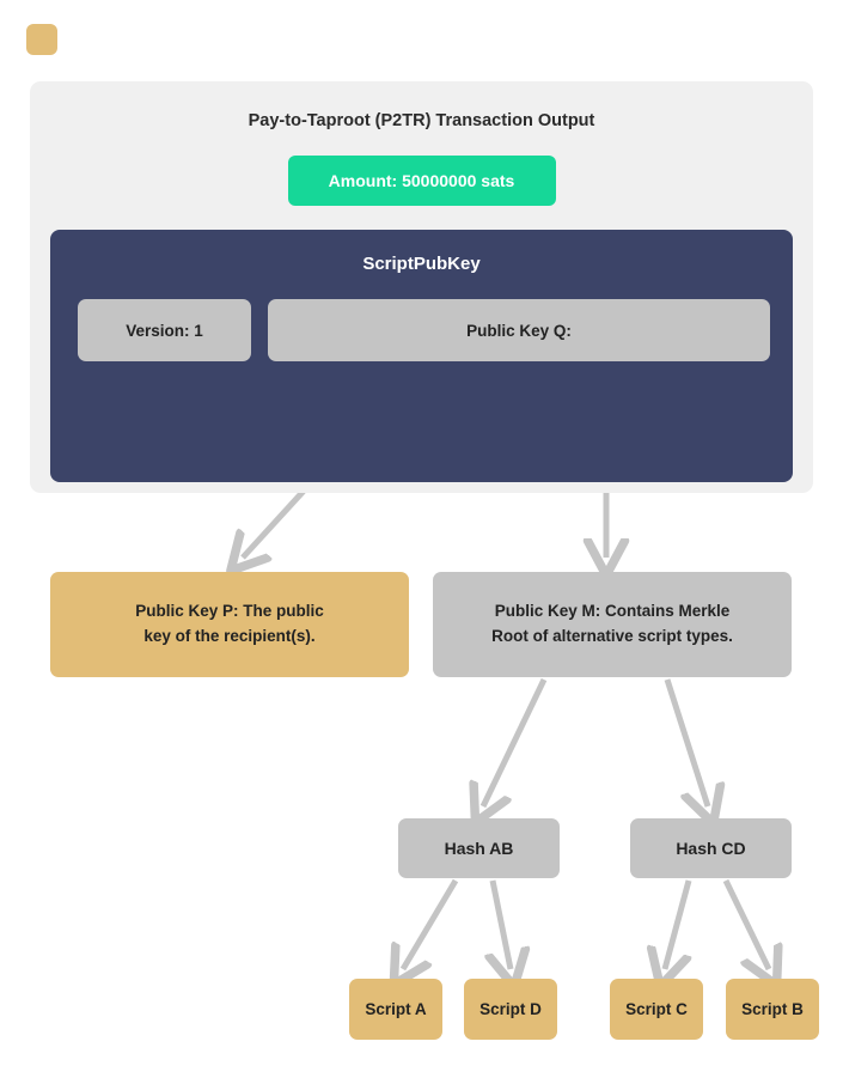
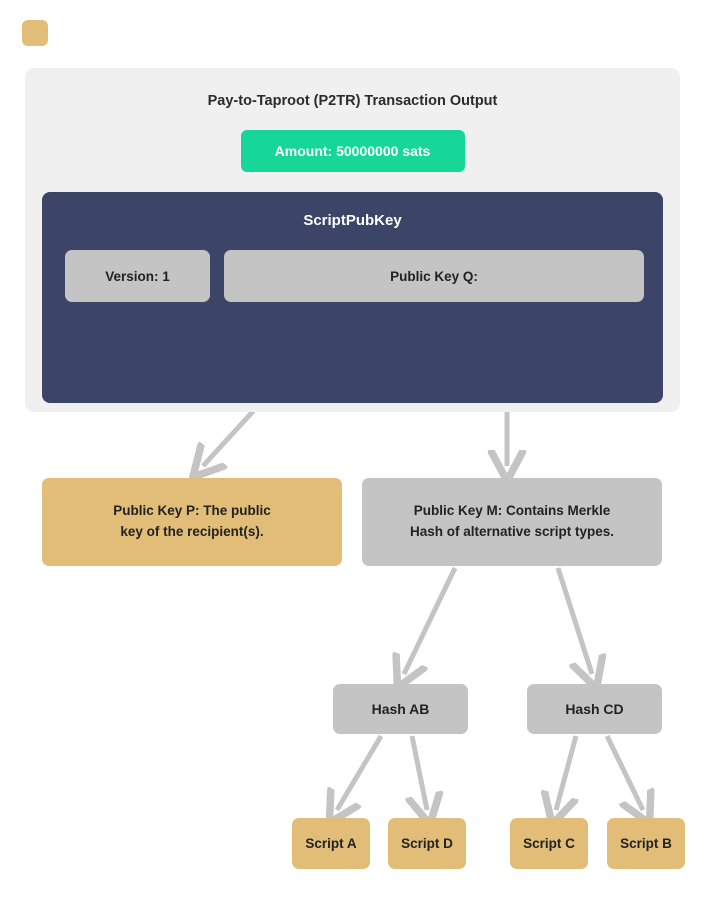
  Pay-to-Taproot (P2TR) Transaction Output
  Amount: 50000000 sats
  ScriptPubKey
  Version: 1
  Public Key Q:
  Public Key P: The public
  key of the recipient(s).
  Public Key M: Contains Merkle
- Root of alternative script types.
+ Hash of alternative script types.
  Hash AB
  Hash CD
  Script A
  Script D
  Script C
  Script B
